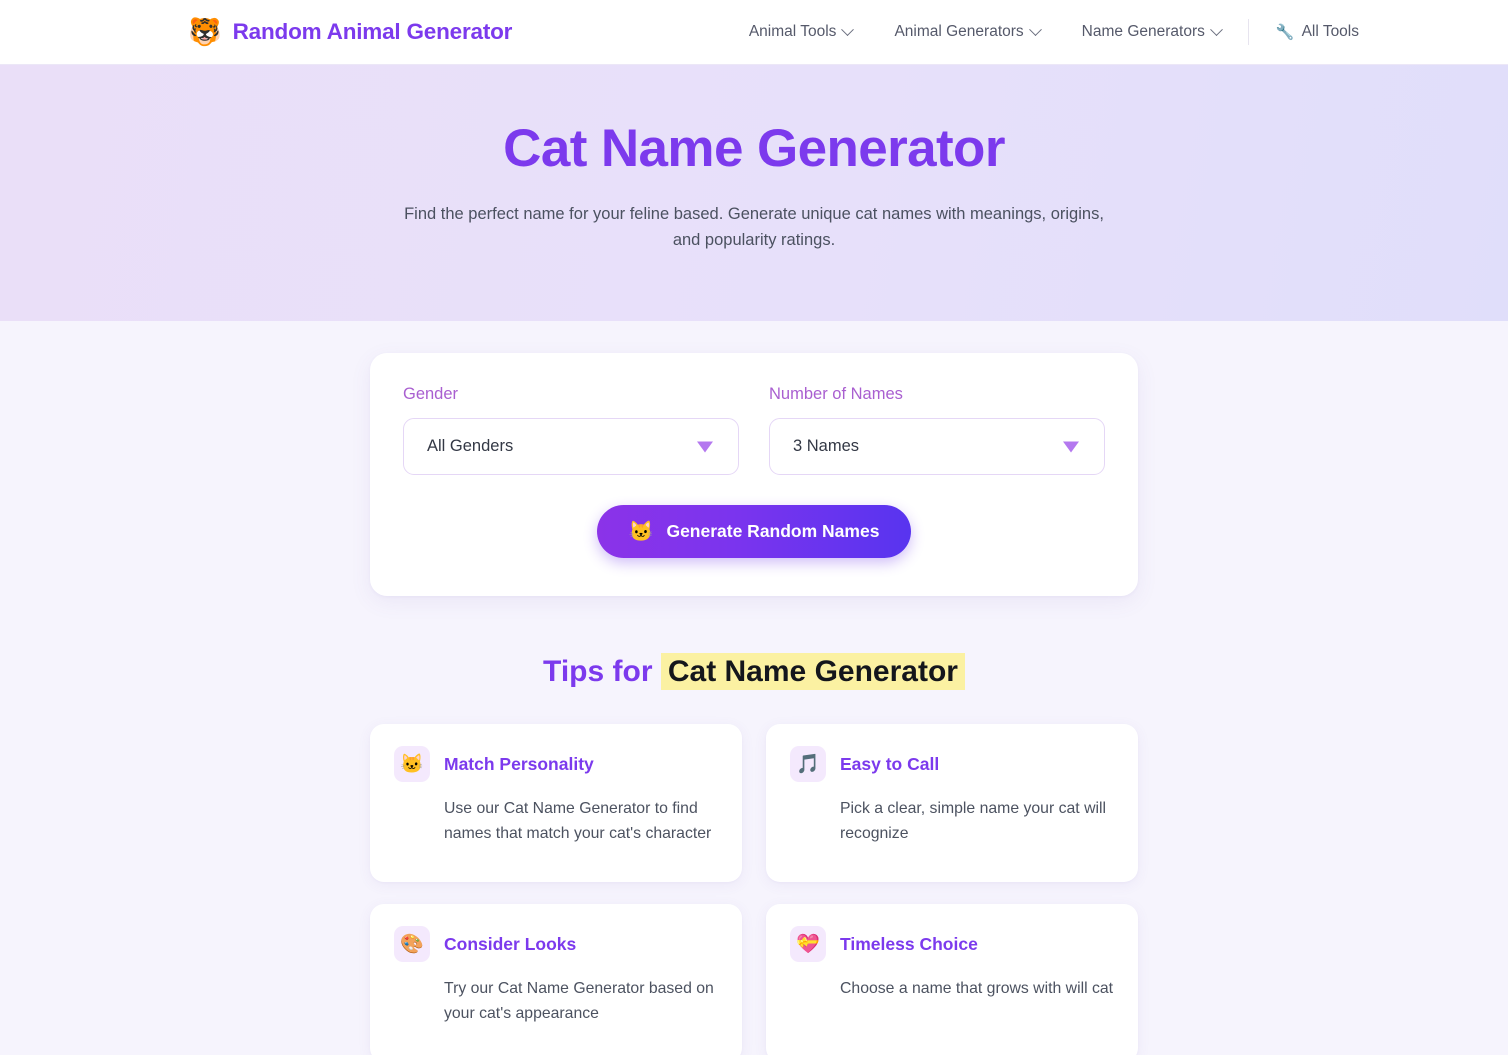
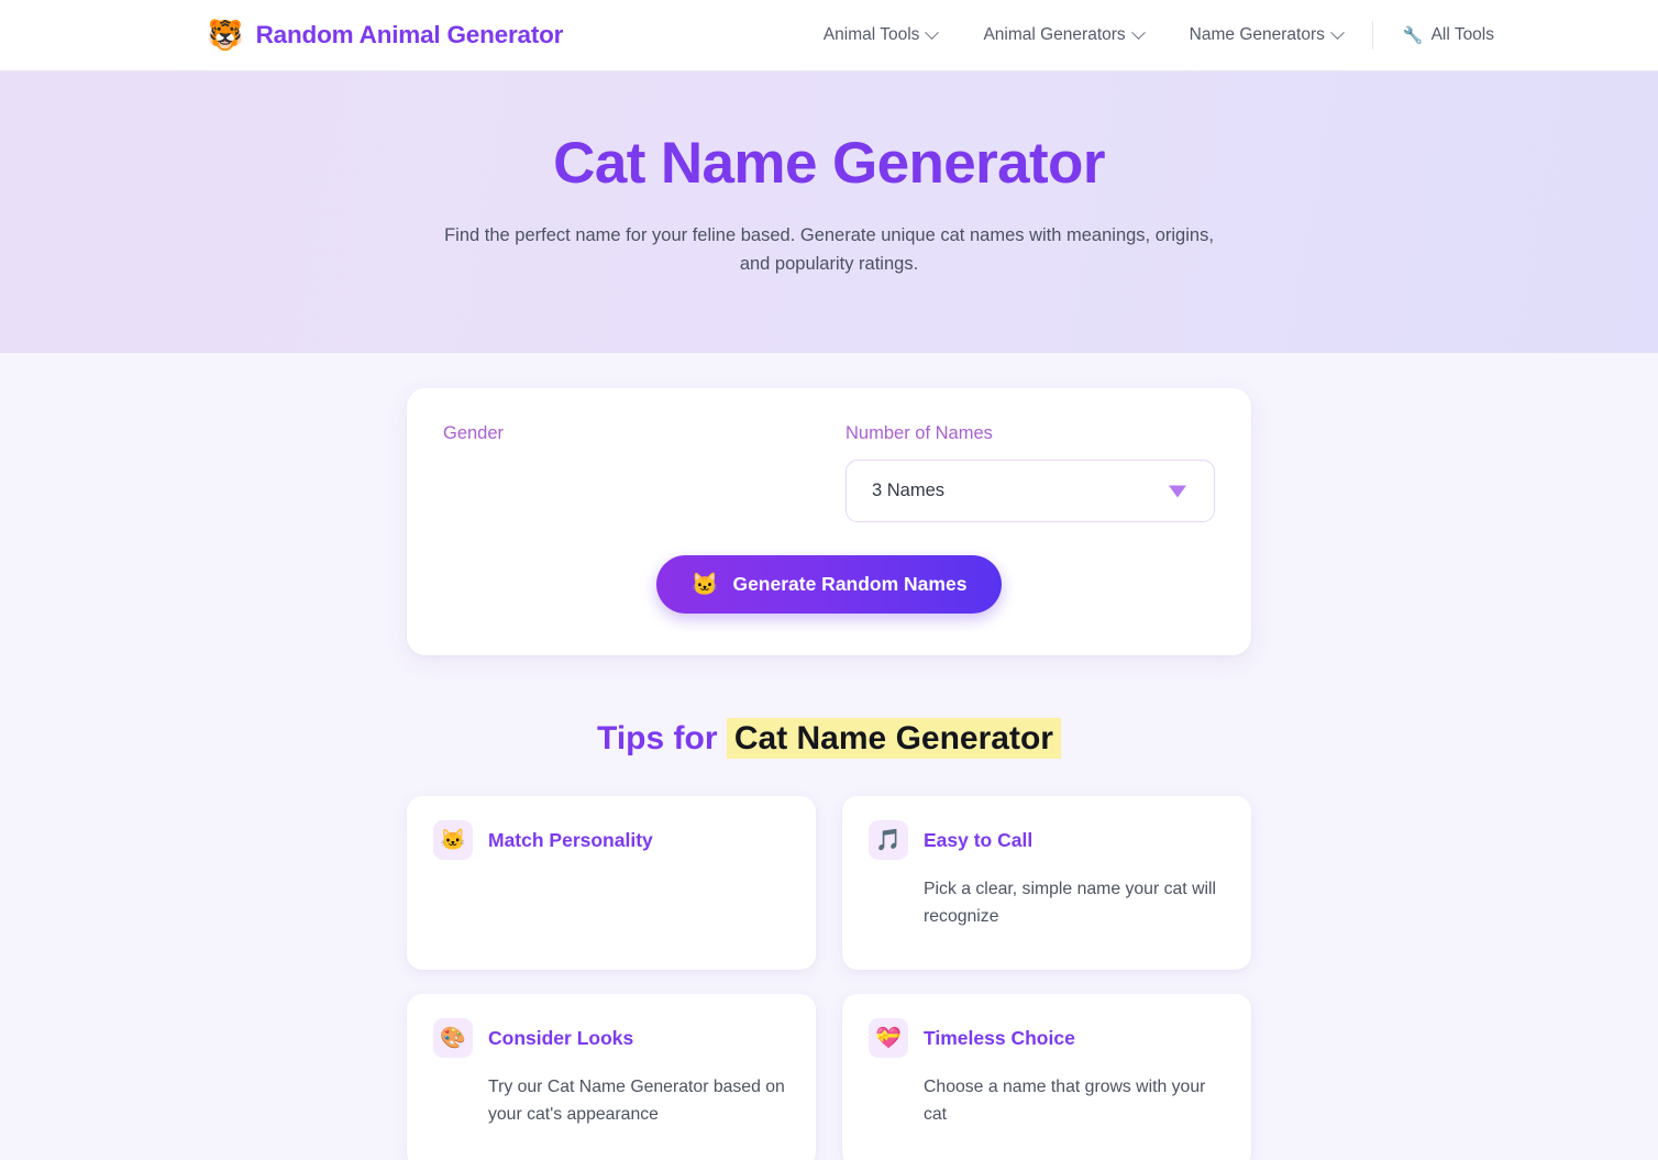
  🐯
  Random Animal Generator
  Animal Tools
  Animal Generators
  Name Generators
  🔧
  All Tools
  Cat Name Generator
  Find the perfect name for your feline based. Generate unique cat names with meanings, origins, and popularity ratings.
  Gender
- All Genders
  Number of Names
  3 Names
  🐱
  Generate Random Names
  Tips for Cat Name Generator
  🐱
  Match Personality
- Use our Cat Name Generator to find names that match your cat's character
  🎵
  Easy to Call
  Pick a clear, simple name your cat will recognize
  🎨
  Consider Looks
  Try our Cat Name Generator based on your cat's appearance
  💝
  Timeless Choice
- Choose a name that grows with will cat
+ Choose a name that grows with your cat
